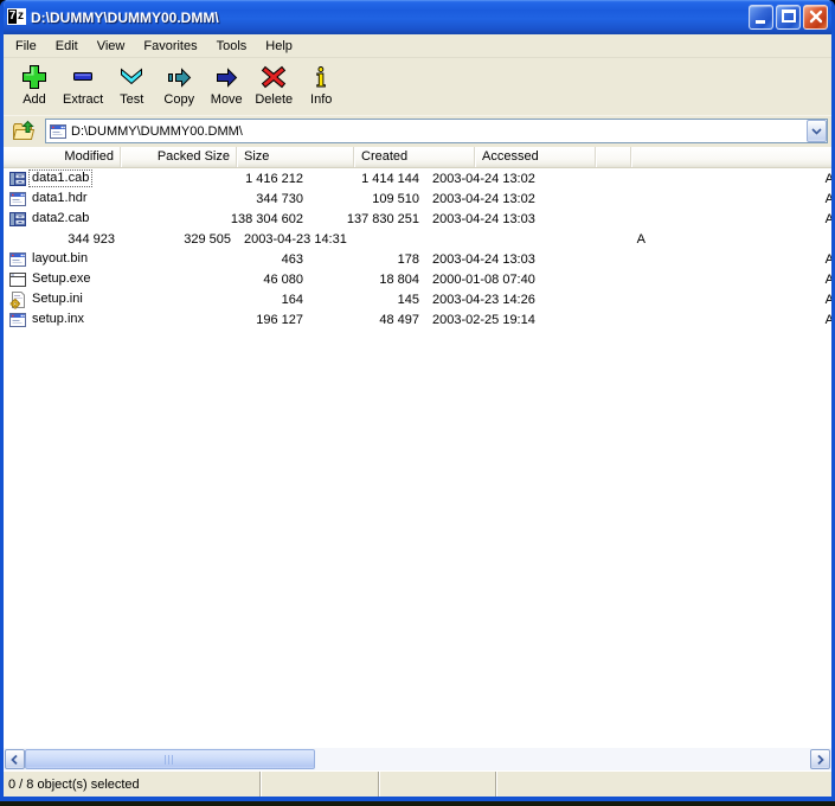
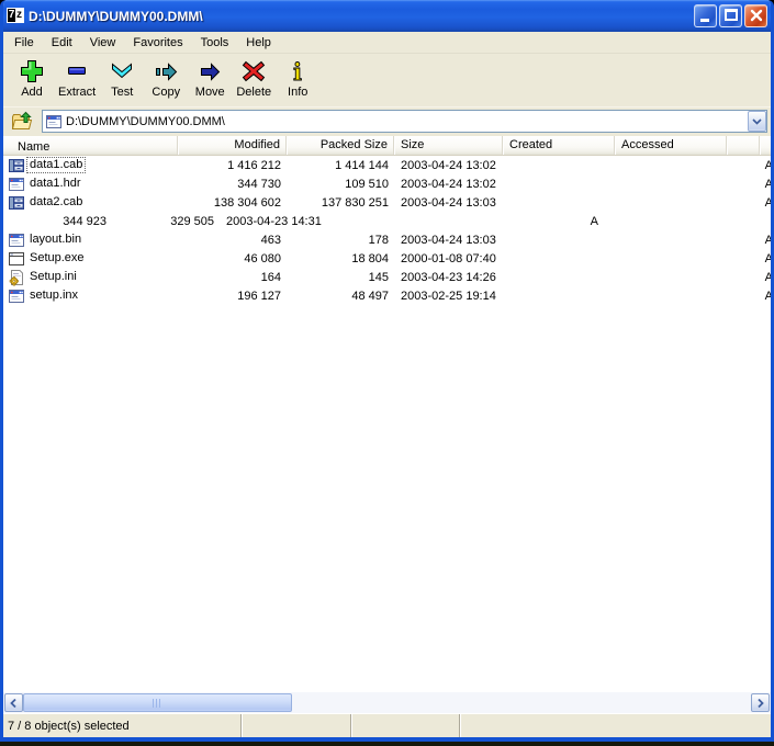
  7
  z
  D:\DUMMY\DUMMY00.DMM\
  File
  Edit
  View
  Favorites
  Tools
  Help
  Add
  Extract
  Test
  Copy
  Move
  Delete
  i
  Info
  D:\DUMMY\DUMMY00.DMM\
+ Name
  Modified
  Packed Size
  Size
  Created
  Accessed
  data1.cab
  1 416 212
  1 414 144
  2003-04-24 13:02
  A
  data1.hdr
  344 730
  109 510
  2003-04-24 13:02
  A
  data2.cab
  138 304 602
  137 830 251
  2003-04-24 13:03
  A
  344 923
  329 505
  2003-04-23 14:31
  A
  layout.bin
  463
  178
  2003-04-24 13:03
  A
  Setup.exe
  46 080
  18 804
  2000-01-08 07:40
  A
  Setup.ini
  164
  145
  2003-04-23 14:26
  A
  setup.inx
  196 127
  48 497
  2003-02-25 19:14
  A
- 0 / 8 object(s) selected
+ 7 / 8 object(s) selected
